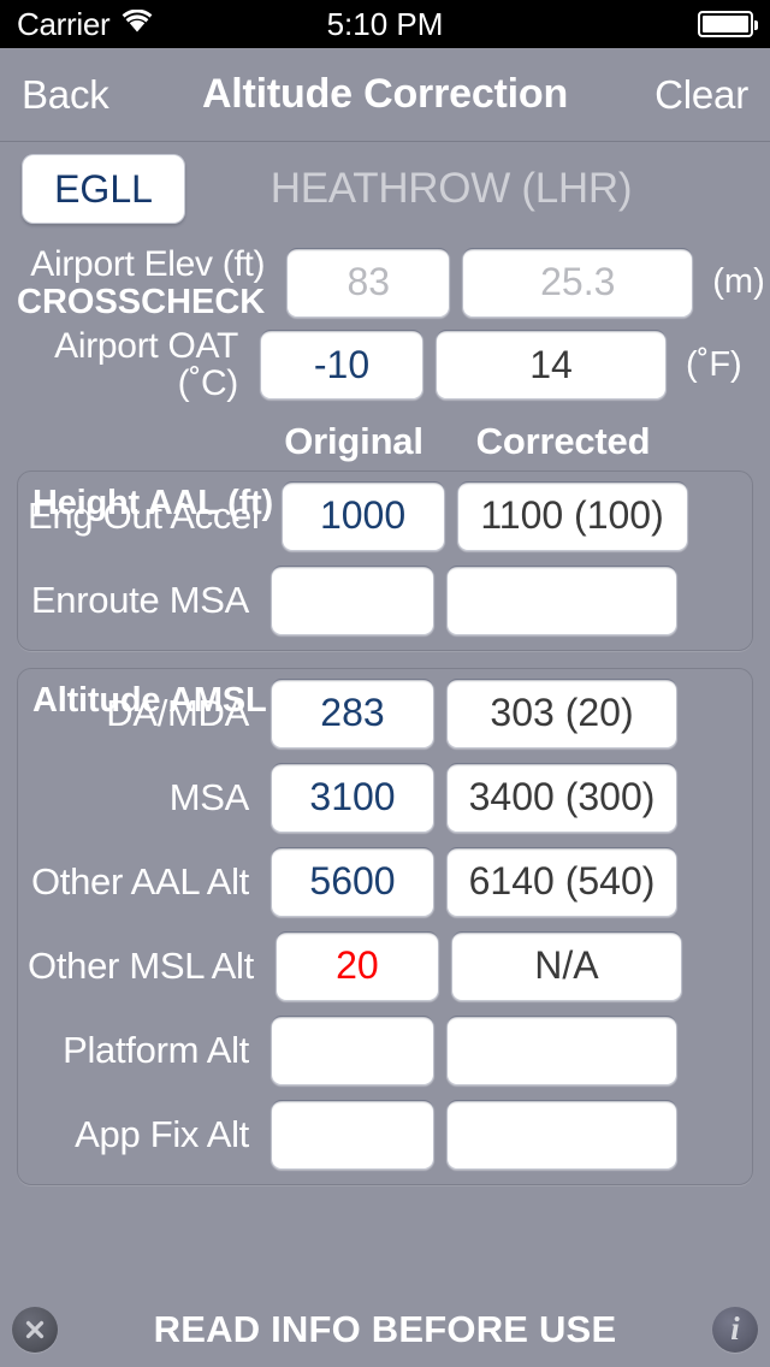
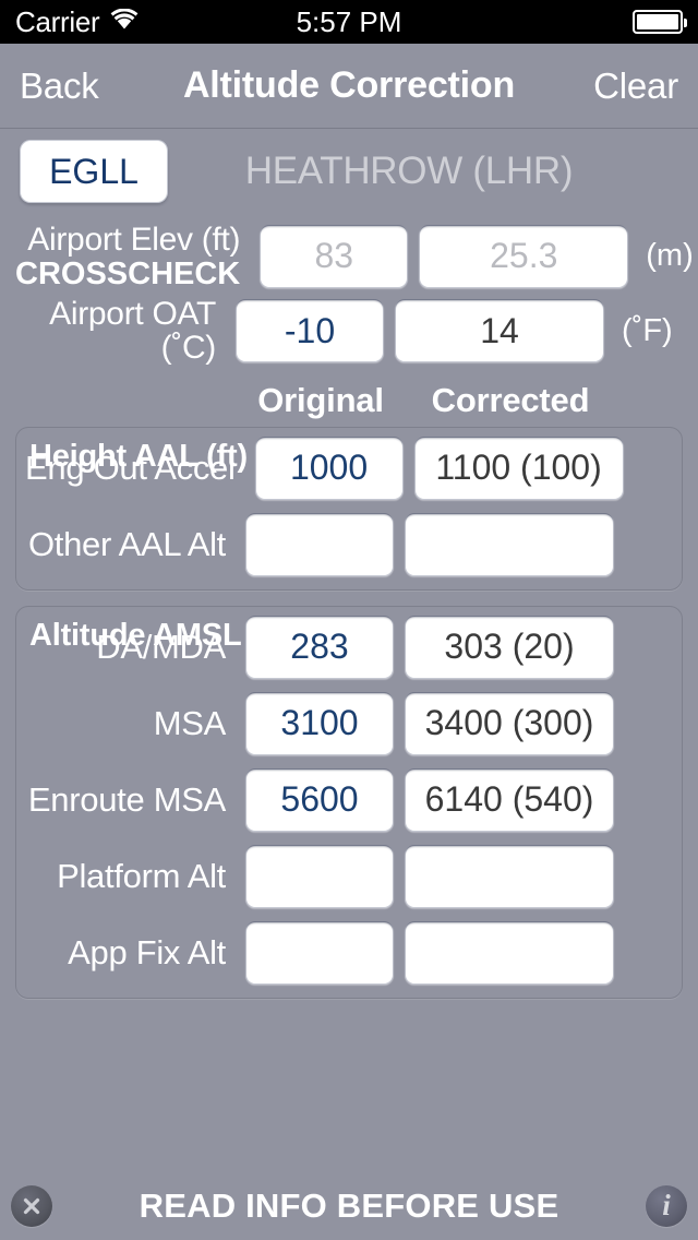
  Carrier
- 5:10 PM
+ 5:57 PM
  Back
  Altitude Correction
  Clear
  EGLL
  HEATHROW (LHR)
  Airport Elev (ft)
  CROSSCHECK
  83
  25.3
  (m)
  Airport OAT (˚C)
  -10
  14
  (˚F)
  Original
  Corrected
  Height AAL (ft)
  Eng Out Accel
  1000
  1100 (100)
- Enroute MSA
+ Other AAL Alt
  Altitude AMSL (ft)
  DA/MDA
  283
  303 (20)
  MSA
  3100
  3400 (300)
- Other AAL Alt
+ Enroute MSA
  5600
  6140 (540)
- Other MSL Alt
- 20
- N/A
  Platform Alt
  App Fix Alt
  READ INFO BEFORE USE
  i
